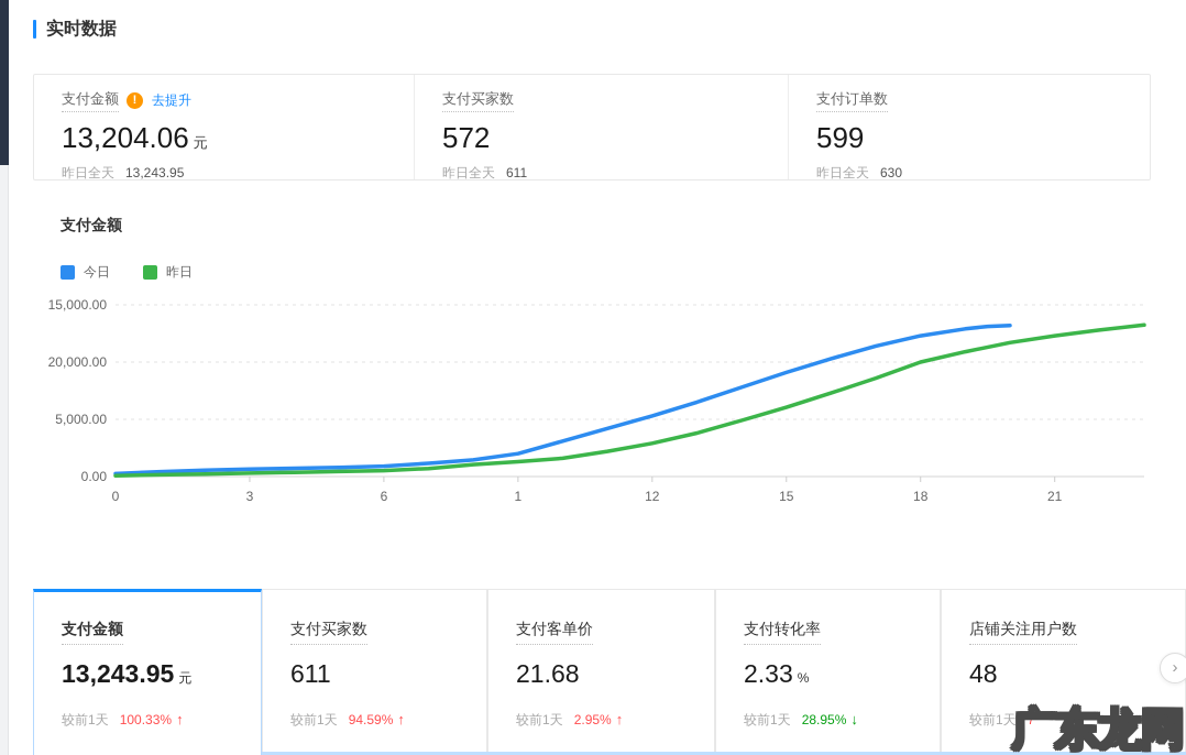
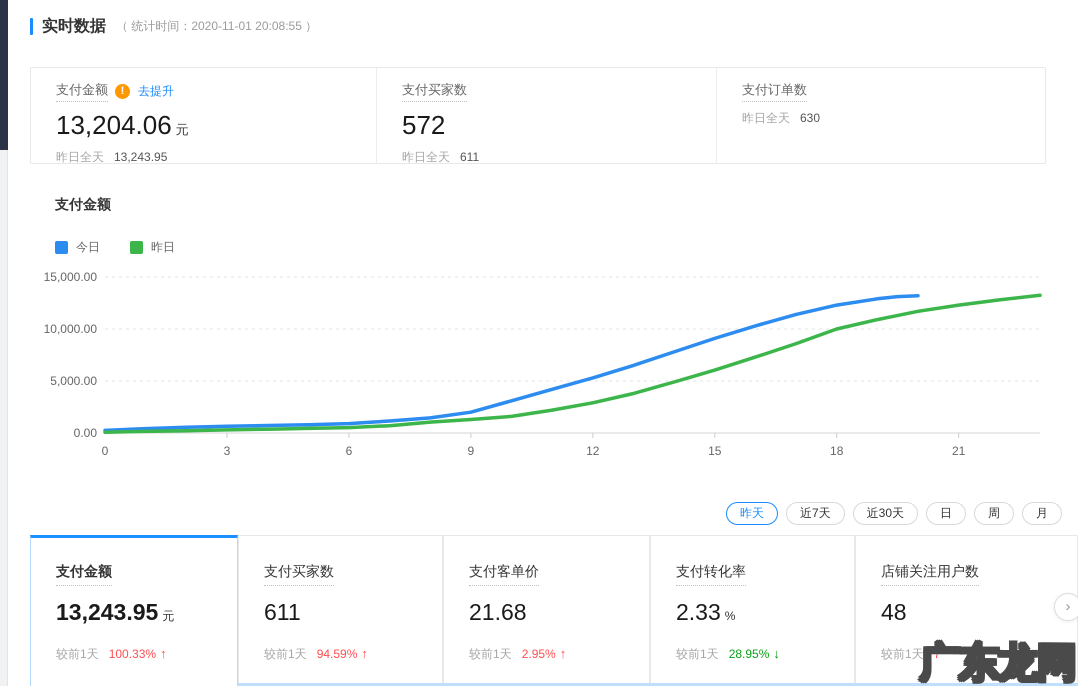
  实时数据
+ （ 统计时间：2020-11-01 20:08:55 ）
  支付金额
  !
  去提升
  13,204.06 元
  昨日全天 13,243.95
  支付买家数
  572
  昨日全天 611
  支付订单数
- 599
  昨日全天 630
  支付金额
  今日
  昨日
  15,000.00
- 20,000.00
+ 10,000.00
  5,000.00
  0.00
  0
  3
  6
- 1
+ 9
  12
  15
  18
  21
+ 昨天
+ 近7天
+ 近30天
+ 日
+ 周
+ 月
  支付金额
  13,243.95 元
  较前1天 100.33% ↑
  支付买家数
  611
  较前1天 94.59% ↑
  支付客单价
  21.68
  较前1天 2.95% ↑
  支付转化率
  2.33 %
  较前1天 28.95% ↓
  店铺关注用户数
  48
  较前1天 7
  ›
  广东龙网
